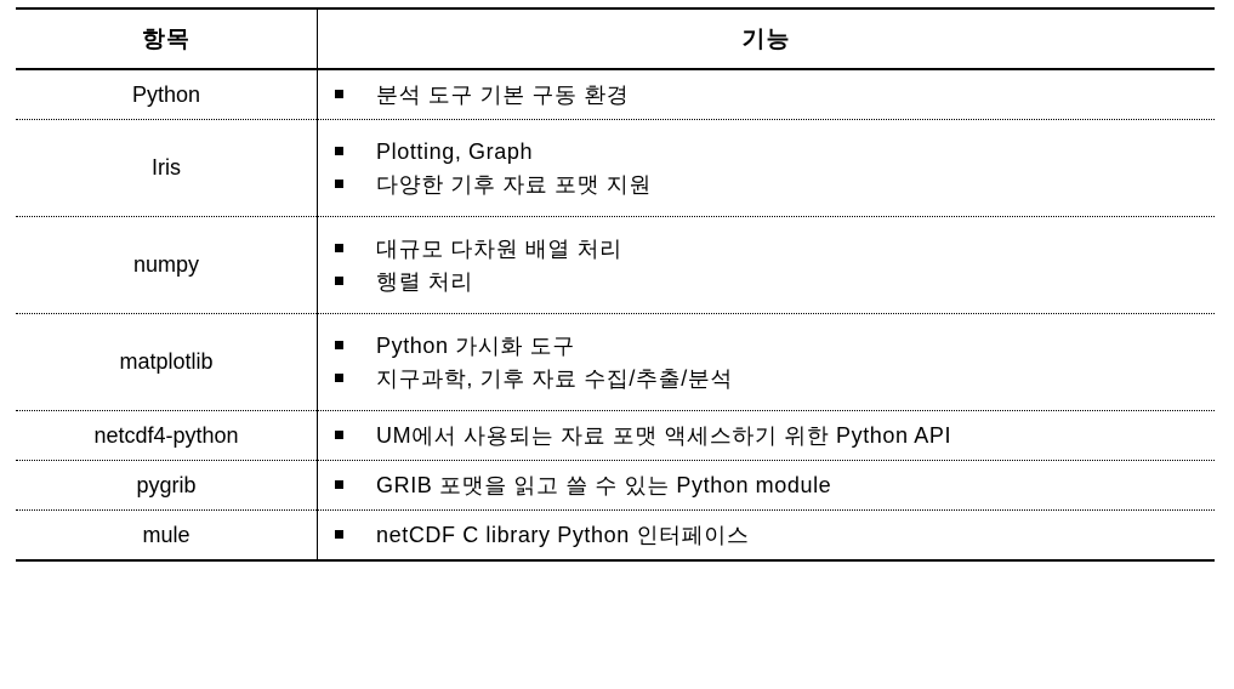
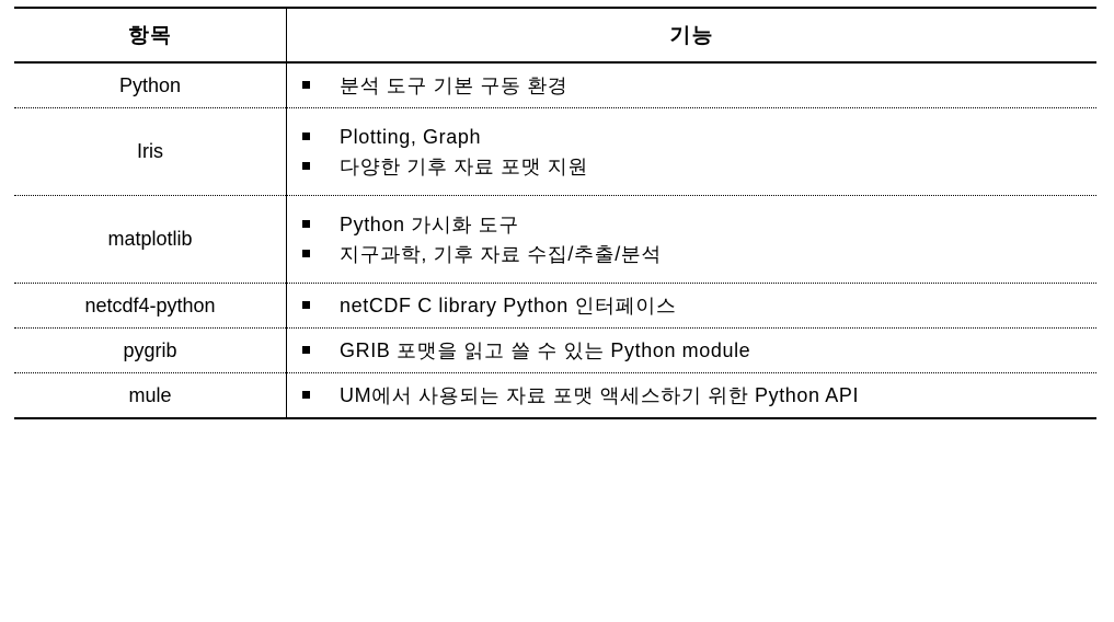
  항목	기능
  Python	분석 도구 기본 구동 환경
  Iris	Plotting, Graph다양한 기후 자료 포맷 지원
- numpy	대규모 다차원 배열 처리행렬 처리
  matplotlib	Python 가시화 도구지구과학, 기후 자료 수집/추출/분석
- netcdf4-python	UM에서 사용되는 자료 포맷 액세스하기 위한 Python API
+ netcdf4-python	netCDF C library Python 인터페이스
  pygrib	GRIB 포맷을 읽고 쓸 수 있는 Python module
- mule	netCDF C library Python 인터페이스
+ mule	UM에서 사용되는 자료 포맷 액세스하기 위한 Python API
